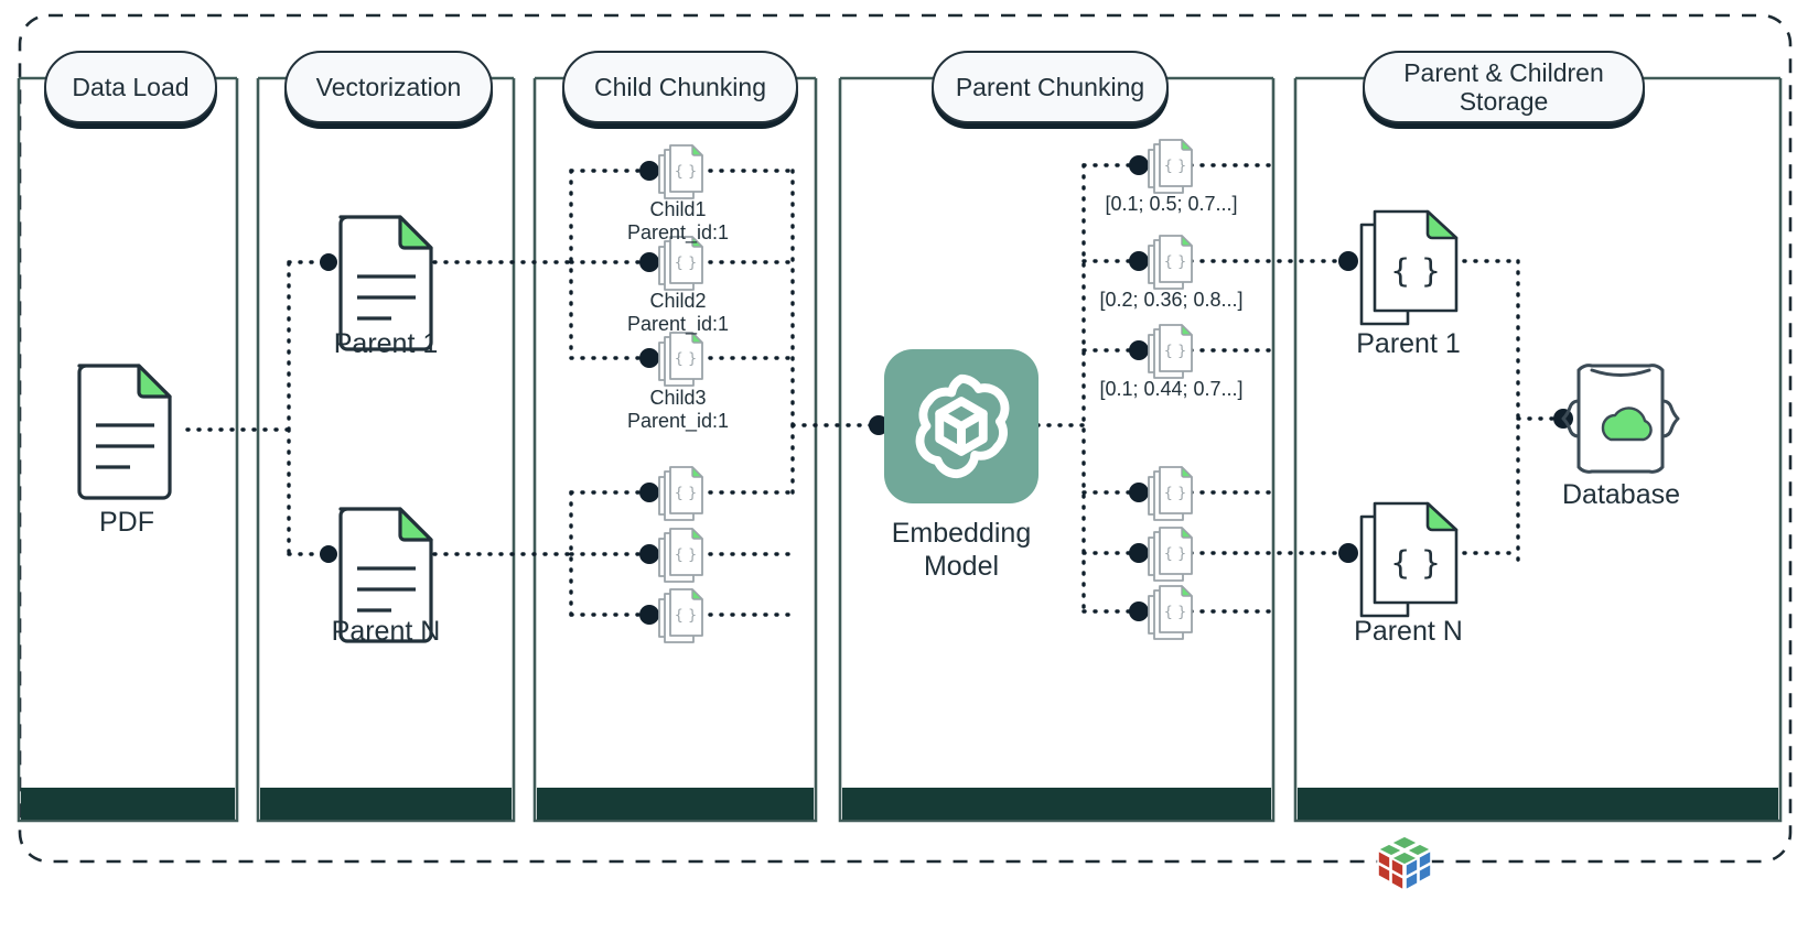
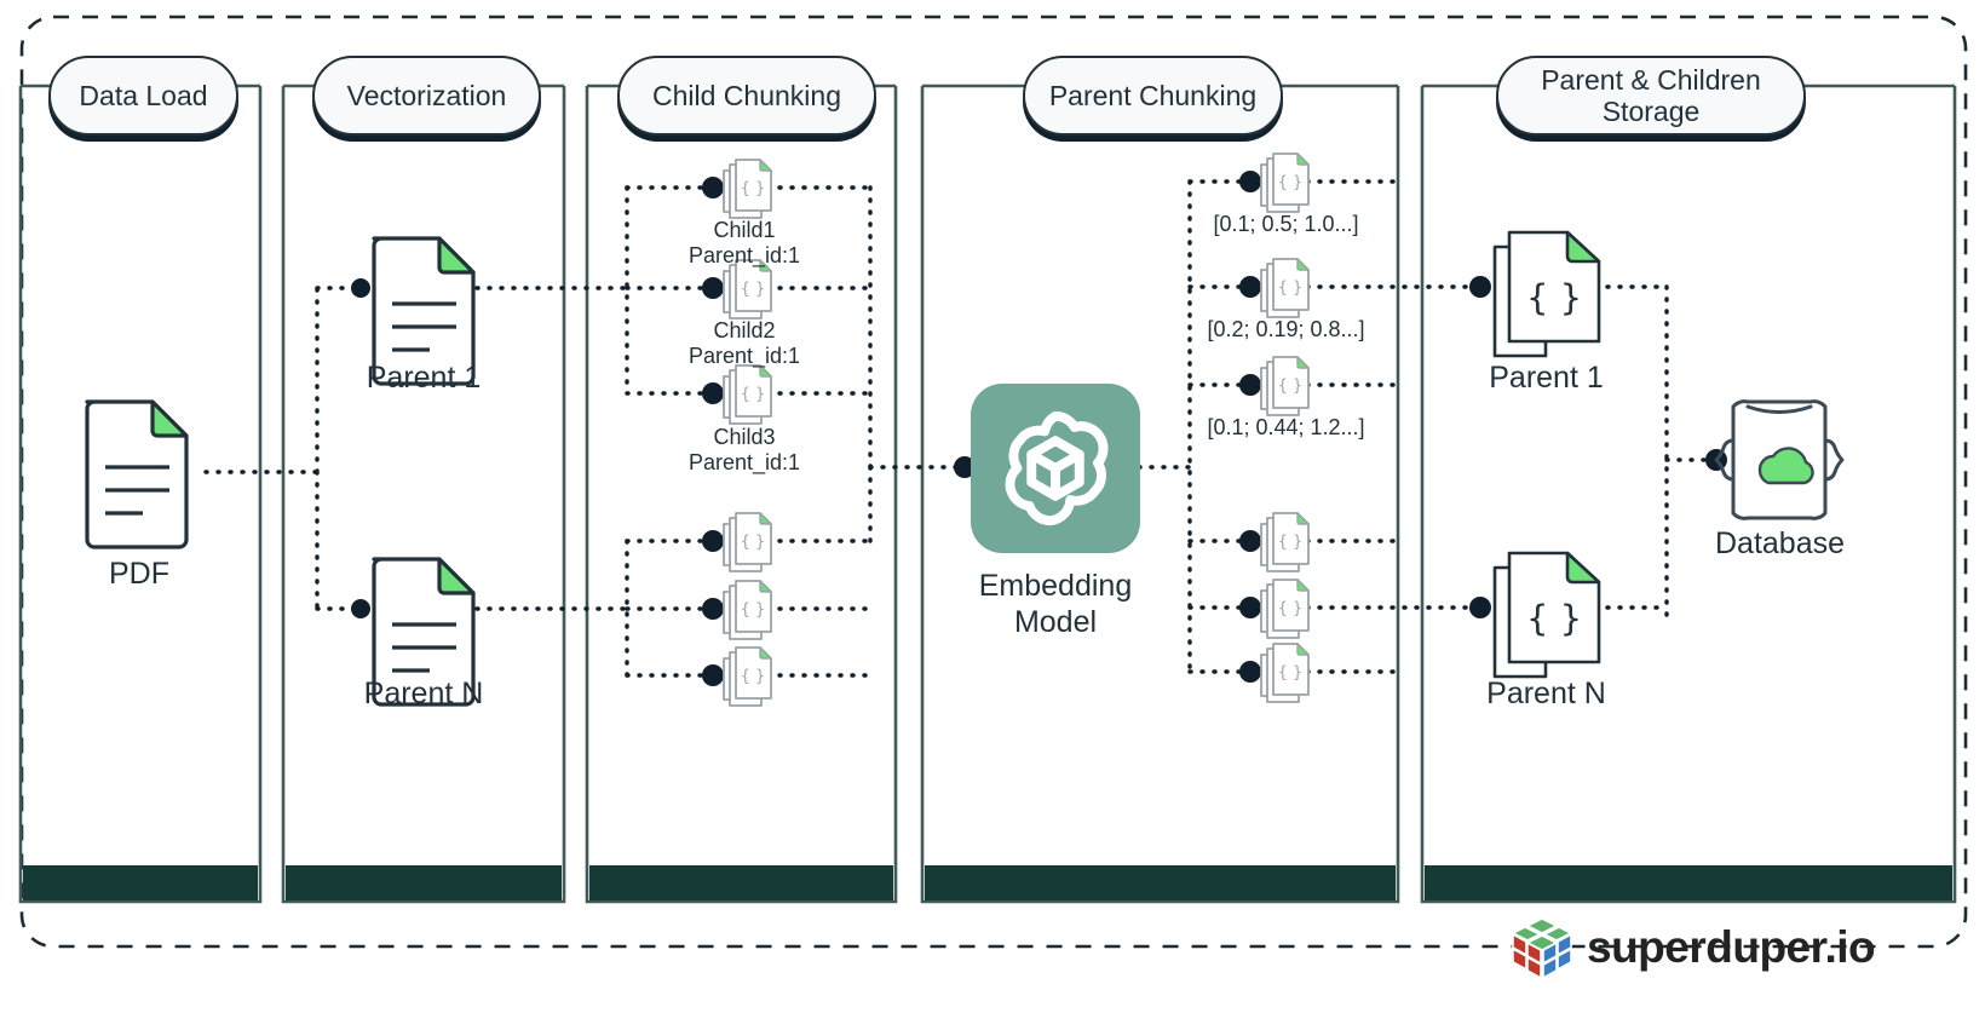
  Data Load
  Vectorization
  Child Chunking
  Parent Chunking
  Parent & Children Storage
  PDF
  Parent 1
  Parent N
  Child1
  Parent_id:1
  Child2
  Parent_id:1
  Child3
  Parent_id:1
  Embedding
  Model
- [0.1; 0.5; 0.7...]
+ [0.1; 0.5; 1.0...]
- [0.2; 0.36; 0.8...]
+ [0.2; 0.19; 0.8...]
- [0.1; 0.44; 0.7...]
+ [0.1; 0.44; 1.2...]
  Parent 1
  Parent N
  Database
+ superduper.io
